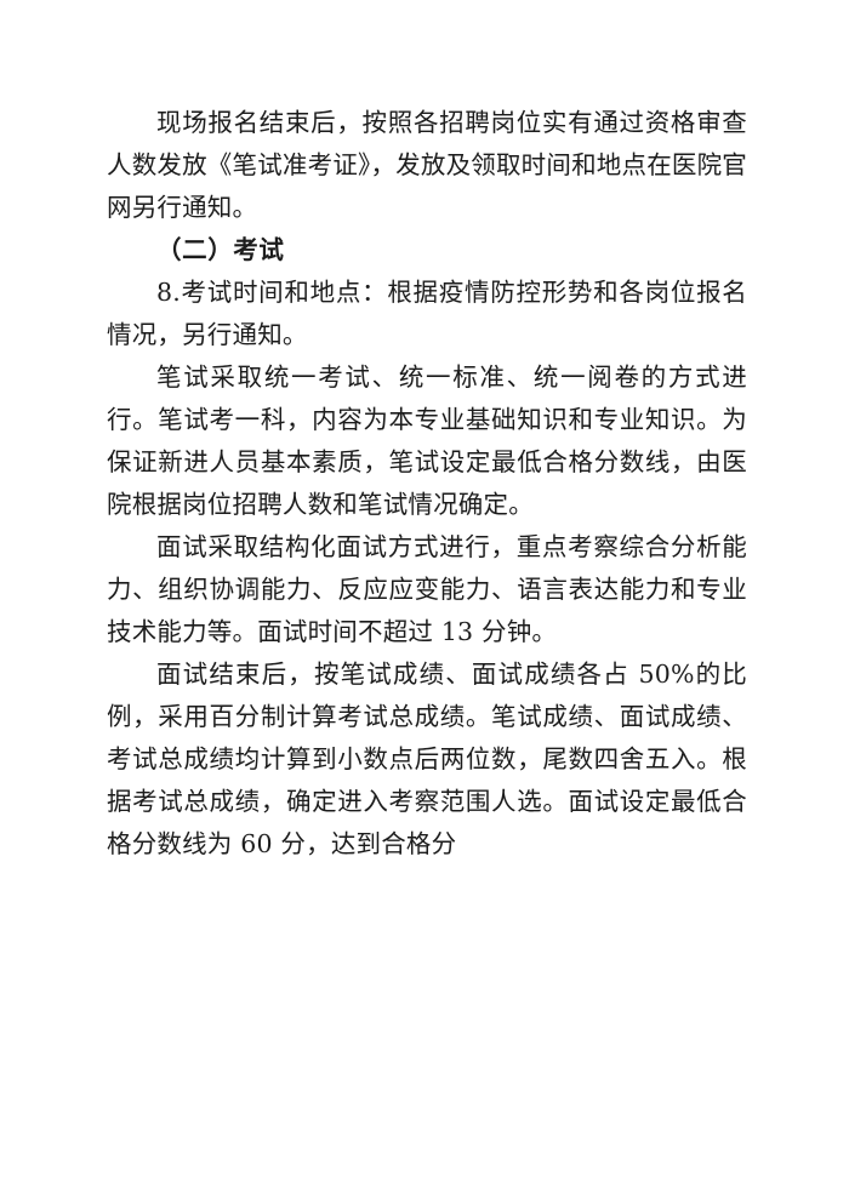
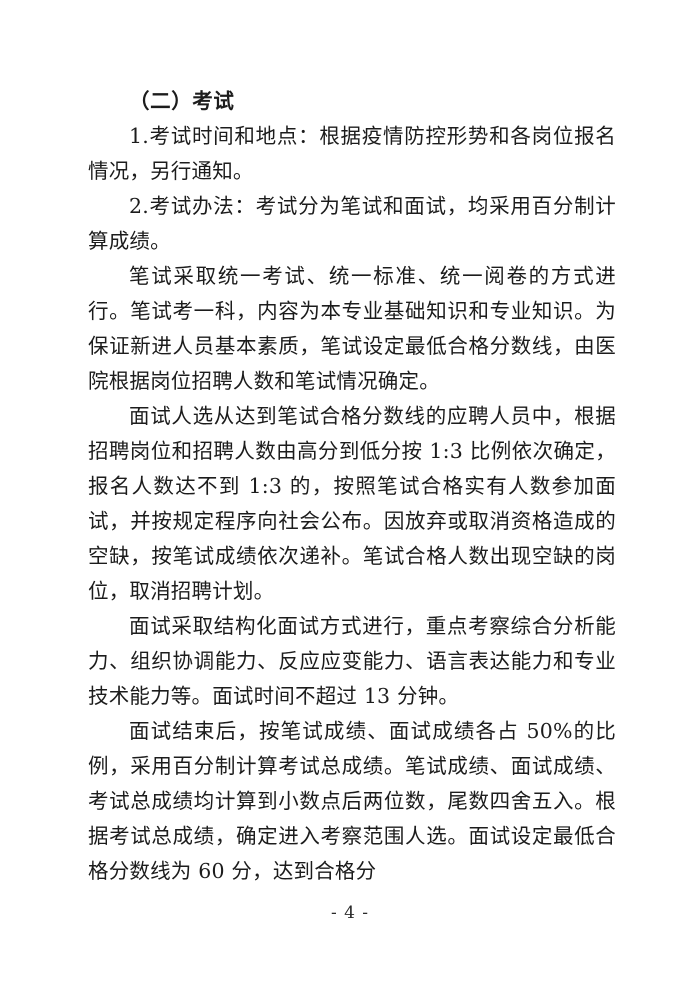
- 现场报名结束后，按照各招聘岗位实有通过资格审查人数发放《笔试准考证》，发放及领取时间和地点在医院官网另行通知。
  （二）考试
- 8.考试时间和地点：根据疫情防控形势和各岗位报名情况，另行通知。
+ 1.考试时间和地点：根据疫情防控形势和各岗位报名情况，另行通知。
+ 2.考试办法：考试分为笔试和面试，均采用百分制计算成绩。
  笔试采取统一考试、统一标准、统一阅卷的方式进行。笔试考一科，内容为本专业基础知识和专业知识。为保证新进人员基本素质，笔试设定最低合格分数线，由医院根据岗位招聘人数和笔试情况确定。
+ 面试人选从达到笔试合格分数线的应聘人员中，根据招聘岗位和招聘人数由高分到低分按 1:3 比例依次确定，报名人数达不到 1:3 的，按照笔试合格实有人数参加面试，并按规定程序向社会公布。因放弃或取消资格造成的空缺，按笔试成绩依次递补。笔试合格人数出现空缺的岗位，取消招聘计划。
  面试采取结构化面试方式进行，重点考察综合分析能力、组织协调能力、反应应变能力、语言表达能力和专业技术能力等。面试时间不超过 13 分钟。
  面试结束后，按笔试成绩、面试成绩各占 50%的比例，采用百分制计算考试总成绩。笔试成绩、面试成绩、考试总成绩均计算到小数点后两位数，尾数四舍五入。根据考试总成绩，确定进入考察范围人选。面试设定最低合格分数线为 60 分，达到合格分
+ - 4 -
